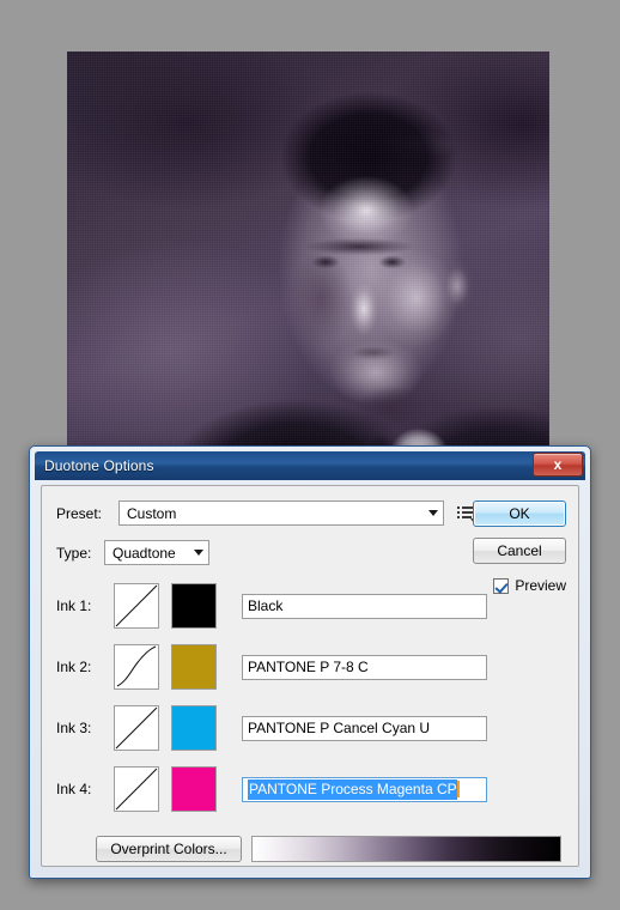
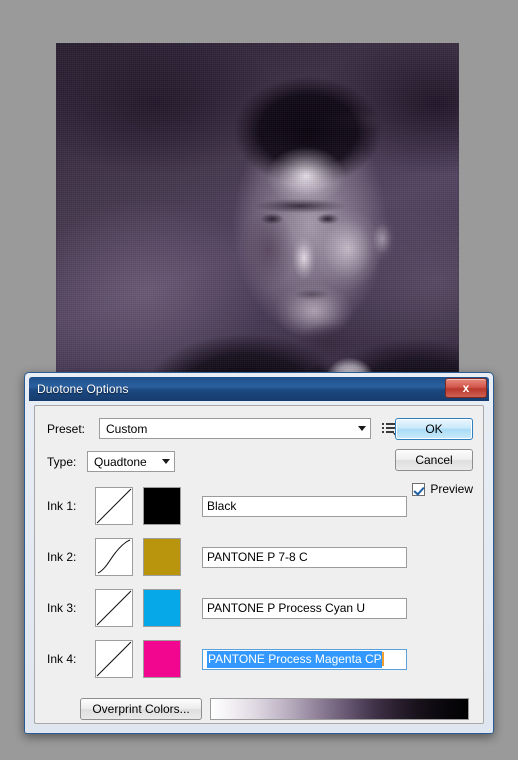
  Duotone Options
  x
  Preset:
  Custom
  Type:
  Quadtone
  Ink 1:
  Black
  Ink 2:
  PANTONE P 7-8 C
  Ink 3:
- PANTONE P Cancel Cyan U
+ PANTONE P Process Cyan U
  Ink 4:
  PANTONE Process Magenta CP
  Overprint Colors...
  OK
  Cancel
  Preview
